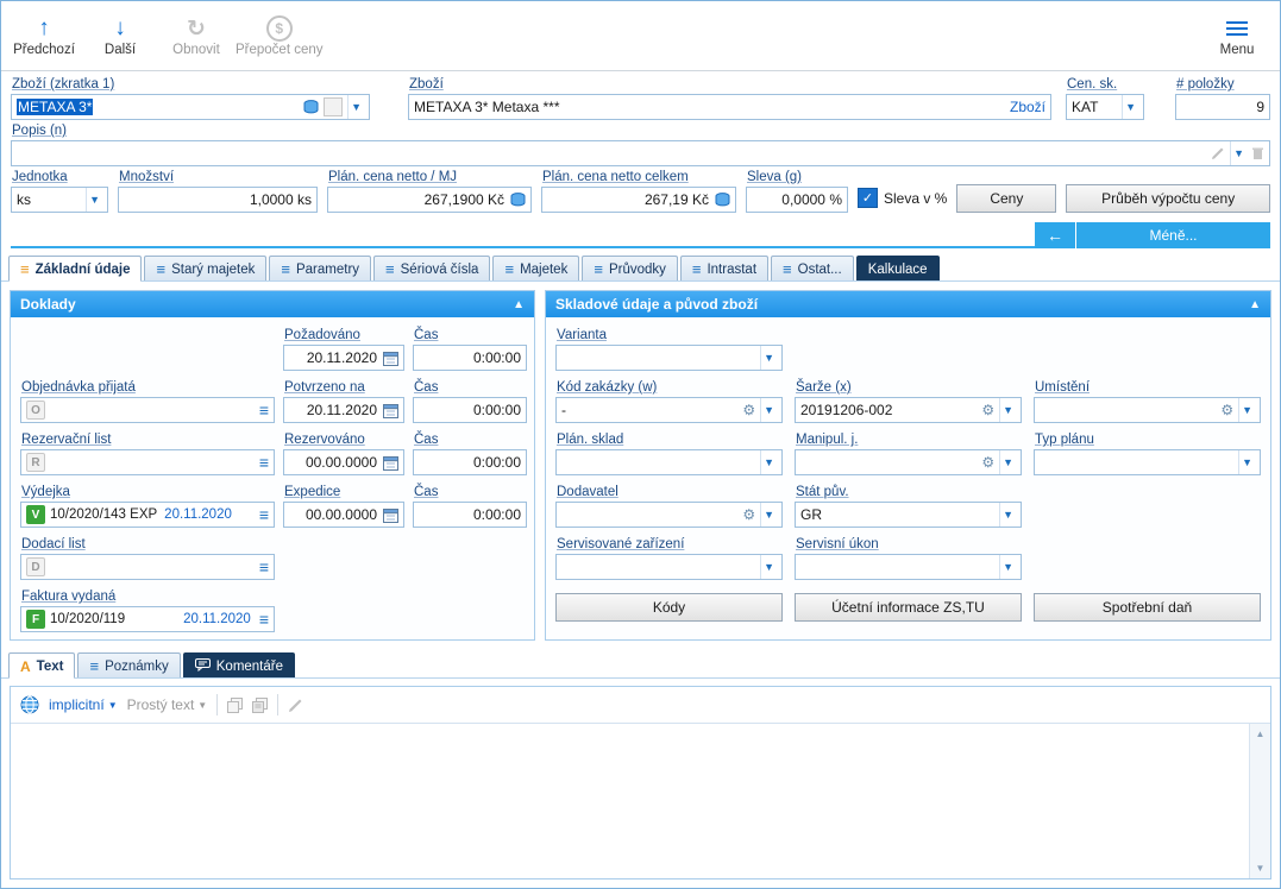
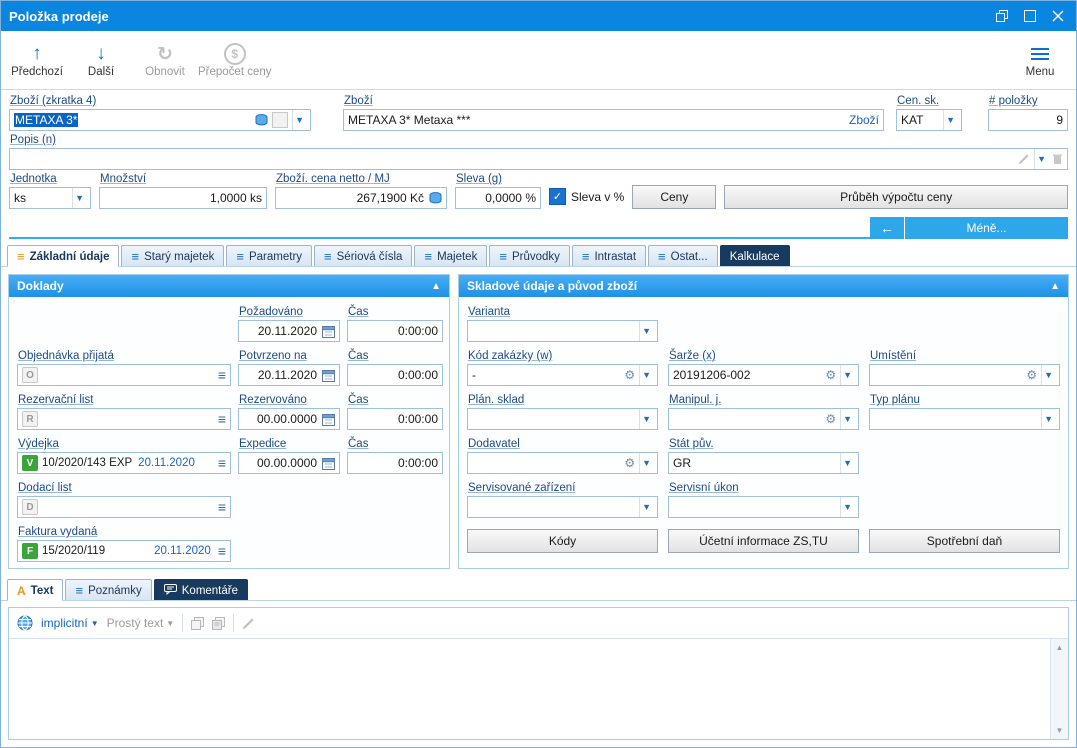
+ Položka prodeje
  ↑
  Předchozí
  ↓
  Další
  ↻
  Obnovit
  $
  Přepočet ceny
  Menu
- Zboží (zkratka 1)
+ Zboží (zkratka 4)
  METAXA 3*
  ▼
  Zboží
  METAXA 3* Metaxa ***
  Zboží
  Cen. sk.
  KAT
  ▼
  # položky
  9
  Popis (n)
  ▼
  Jednotka
  ks
  ▼
  Množství
  1,0000 ks
- Plán. cena netto / MJ
+ Zboží. cena netto / MJ
  267,1900 Kč
- Plán. cena netto celkem
- 267,19 Kč
  Sleva (g)
  0,0000 %
  ✓
  Sleva v %
  Ceny
  Průběh výpočtu ceny
  ←
  Méně...
  ≡
  Základní údaje
  ≡
  Starý majetek
  ≡
  Parametry
  ≡
  Sériová čísla
  ≡
  Majetek
  ≡
  Průvodky
  ≡
  Intrastat
  ≡
  Ostat...
  Kalkulace
  Doklady
  ▲
  Požadováno
  20.11.2020
  Čas
  0:00:00
  Objednávka přijatá
  O
  ≡
  Potvrzeno na
  20.11.2020
  Čas
  0:00:00
  Rezervační list
  R
  ≡
  Rezervováno
  00.00.0000
  Čas
  0:00:00
  Výdejka
  V
  10/2020/143 EXP
  20.11.2020
  ≡
  Expedice
  00.00.0000
  Čas
  0:00:00
  Dodací list
  D
  ≡
  Faktura vydaná
  F
- 10/2020/119
+ 15/2020/119
  20.11.2020
  ≡
  Skladové údaje a původ zboží
  ▲
  Varianta
  ▼
  Kód zakázky (w)
  -
  ⚙
  ▼
  Šarže (x)
  20191206-002
  ⚙
  ▼
  Umístění
  ⚙
  ▼
  Plán. sklad
  ▼
  Manipul. j.
  ⚙
  ▼
  Typ plánu
  ▼
  Dodavatel
  ⚙
  ▼
  Stát pův.
  GR
  ▼
  Servisované zařízení
  ▼
  Servisní úkon
  ▼
  Kódy
  Účetní informace ZS,TU
  Spotřební daň
  A
  Text
  ≡
  Poznámky
  Komentáře
  implicitní
  ▼
  Prostý text
  ▼
  ▲
  ▼
